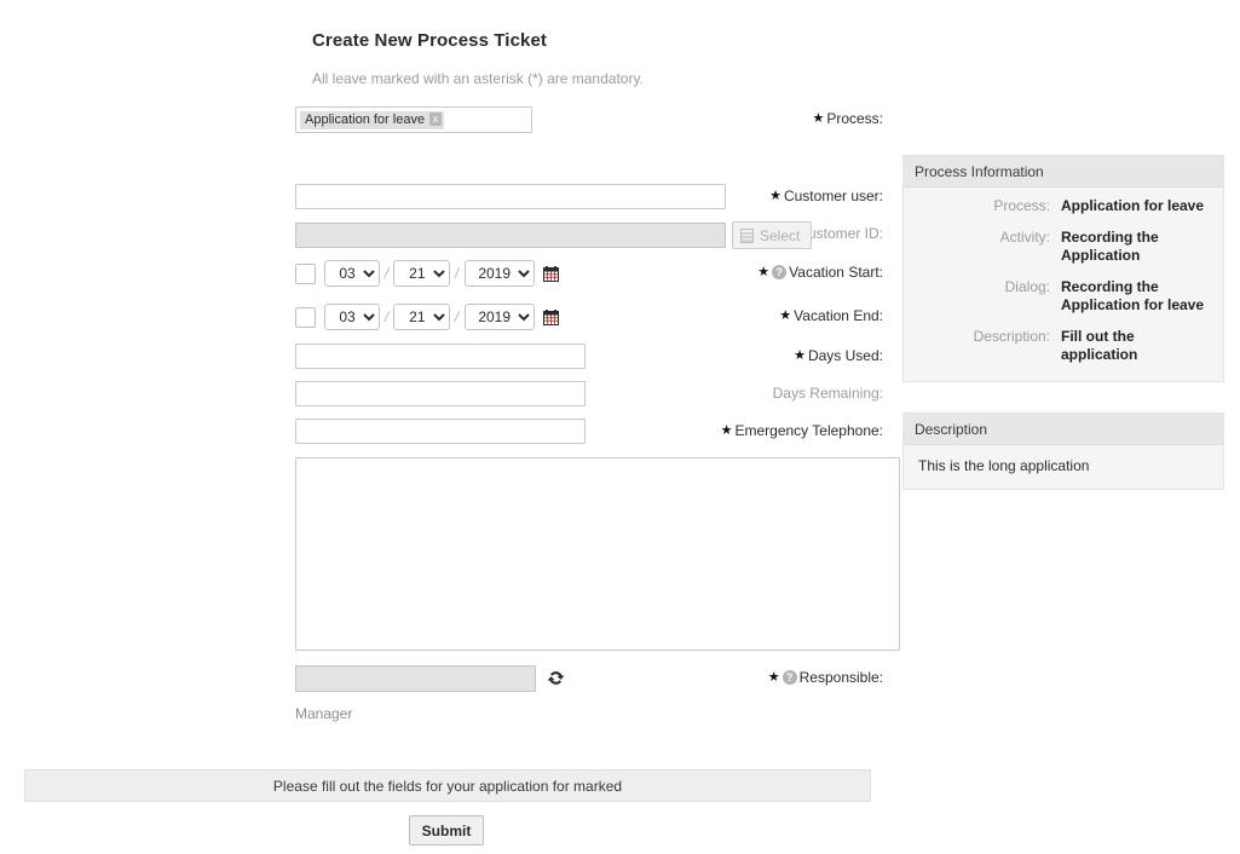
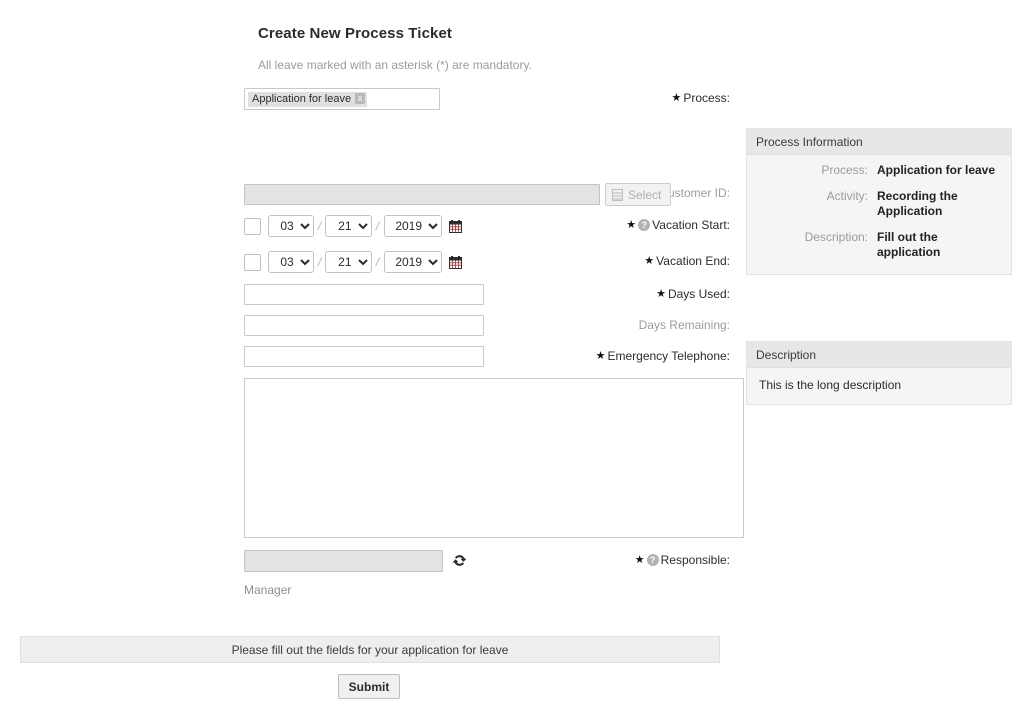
  Create New Process Ticket
  All leave marked with an asterisk (*) are mandatory.
  ★ Process:
  Application for leave x
- ★ Customer user:
  ustomer ID:
  Select
  ★ ? Vacation Start:
  03
  21
  2019
  ★ Vacation End:
  03
  21
  2019
  ★ Days Used:
  Days Remaining:
  ★ Emergency Telephone:
  ★ ? Responsible:
  Manager
- Please fill out the fields for your application for marked
+ Please fill out the fields for your application for leave
  Submit
  Process Information
  Process:
  Application for leave
  Activity:
  Recording the Application
- Dialog:
- Recording the Application for leave
  Description:
  Fill out the application
  Description
- This is the long application
+ This is the long description
